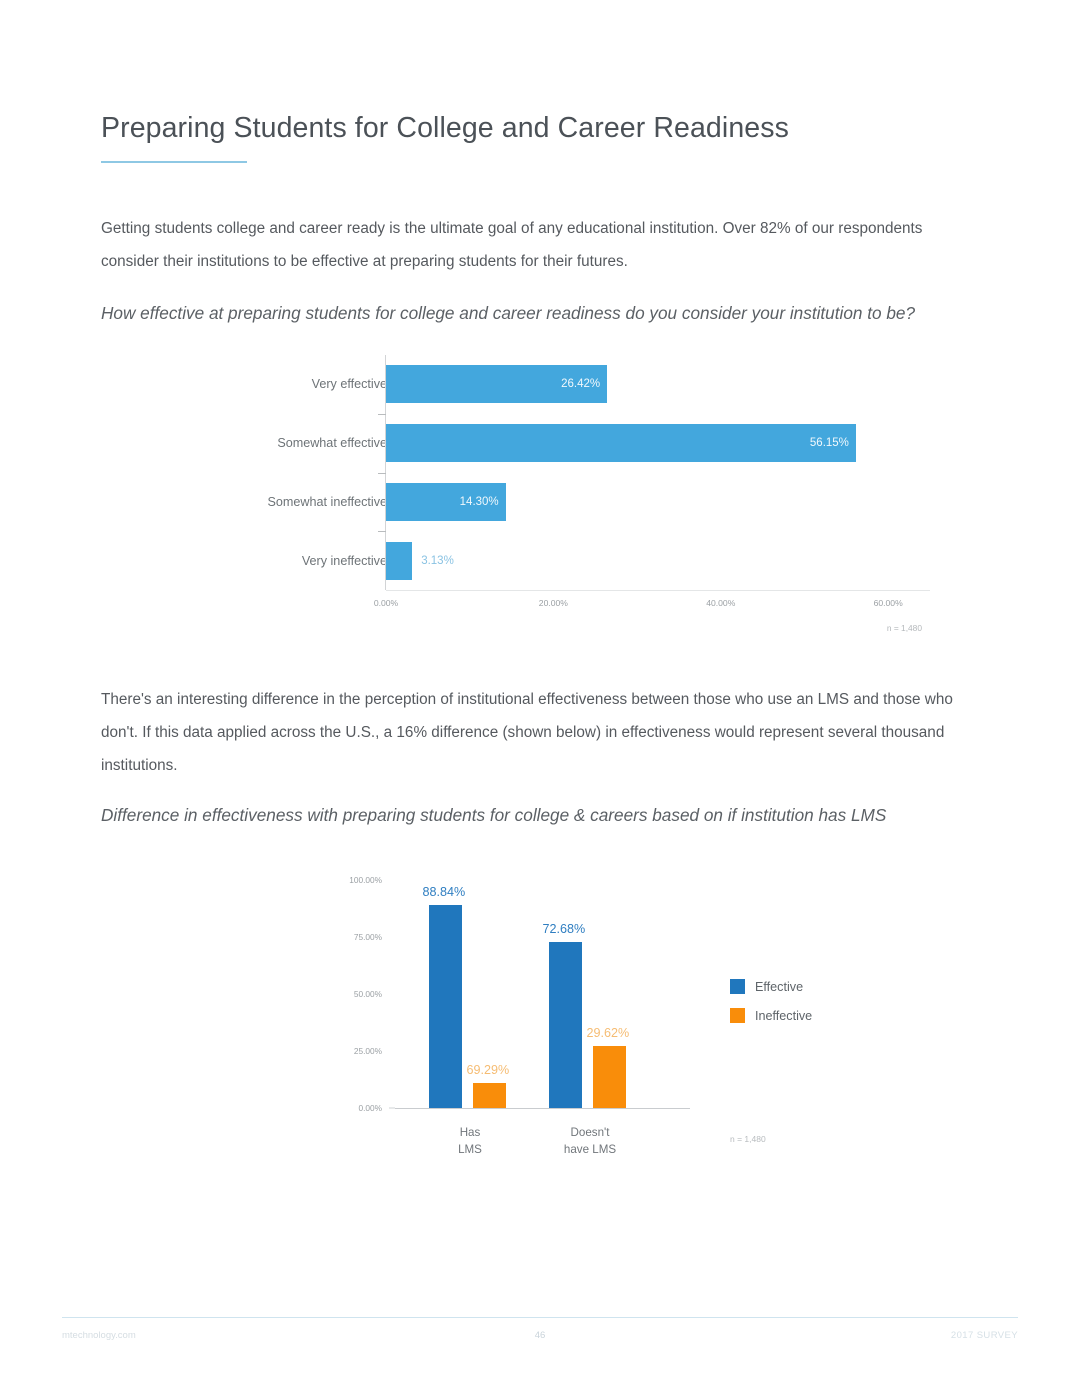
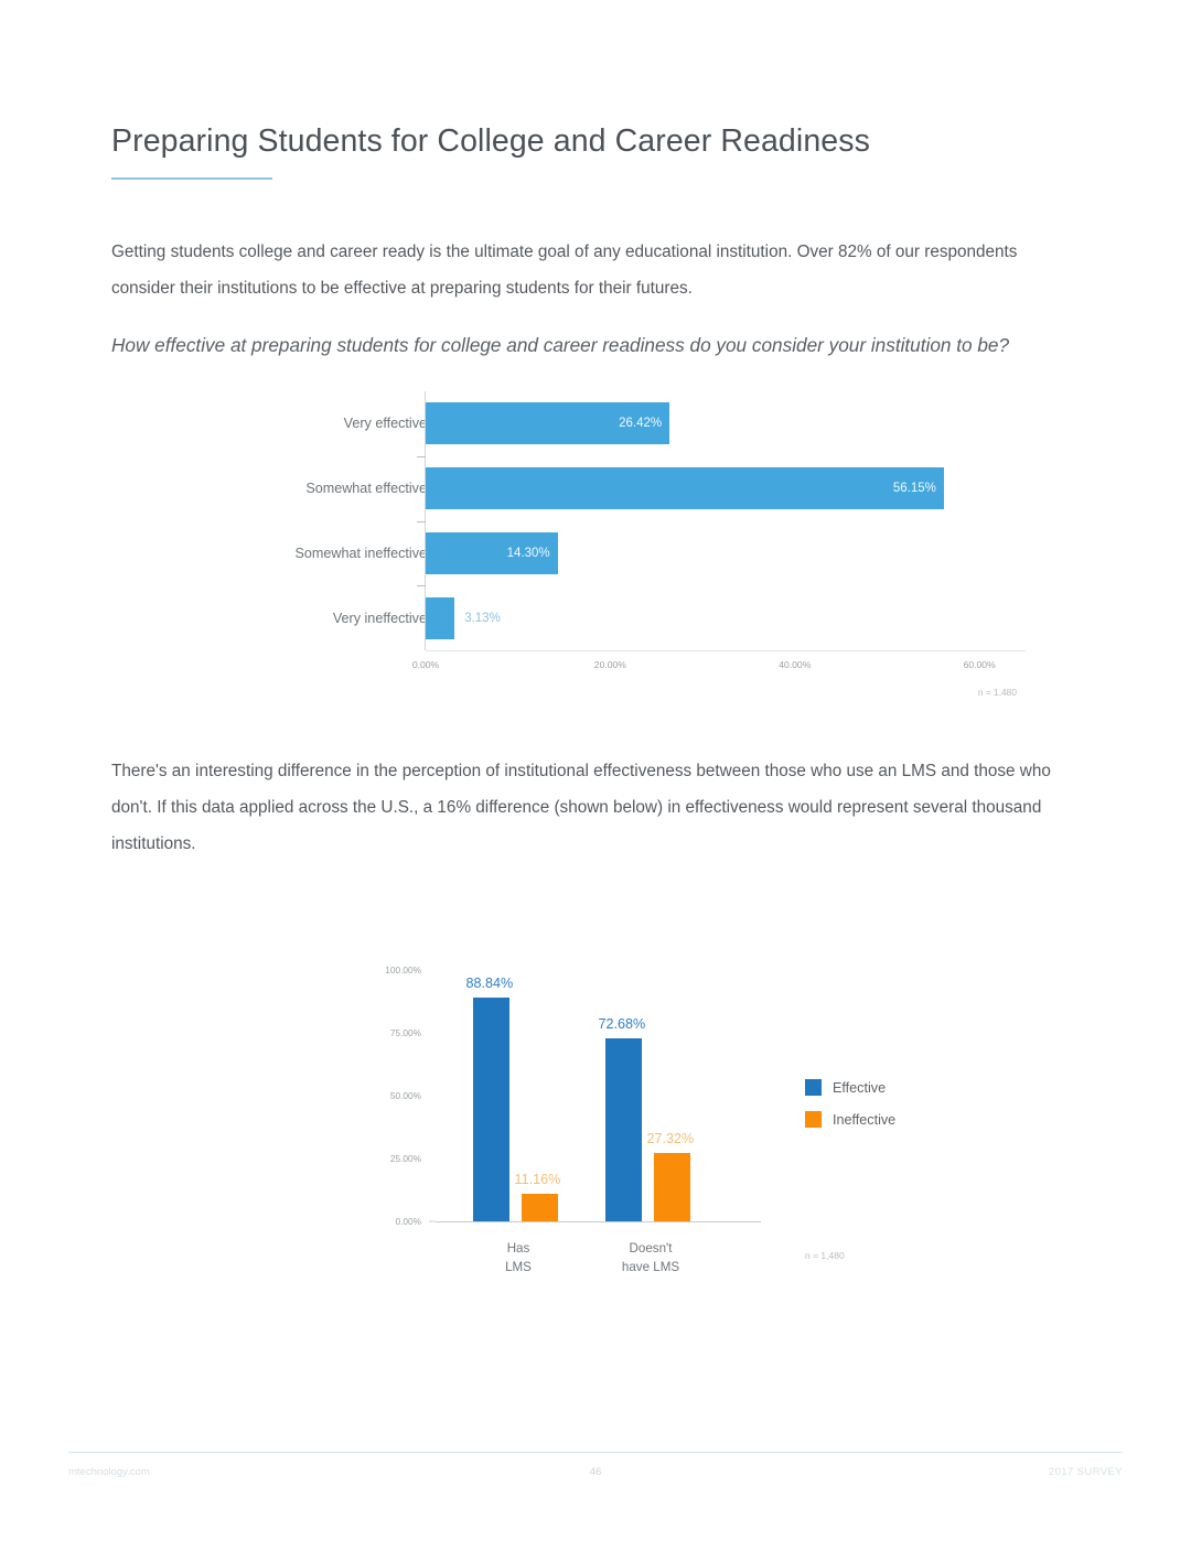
  Preparing Students for College and Career Readiness
  Getting students college and career ready is the ultimate goal of any educational institution. Over 82% of our respondents consider their institutions to be effective at preparing students for their futures.
  How effective at preparing students for college and career readiness do you consider your institution to be?
  Very effective
  26.42%
  Somewhat effective
  56.15%
  Somewhat ineffective
  14.30%
  Very ineffective
  3.13%
  0.00%
  20.00%
  40.00%
  60.00%
  n = 1,480
  There's an interesting difference in the perception of institutional effectiveness between those who use an LMS and those who don't. If this data applied across the U.S., a 16% difference (shown below) in effectiveness would represent several thousand institutions.
- Difference in effectiveness with preparing students for college & careers based on if institution has LMS
  0.00%
  25.00%
  50.00%
  75.00%
  100.00%
  88.84%
- 69.29%
+ 11.16%
  Has
  LMS
  72.68%
- 29.62%
+ 27.32%
  Doesn't
  have LMS
  Effective
  Ineffective
  n = 1,480
  mtechnology.com
  46
  2017 SURVEY
